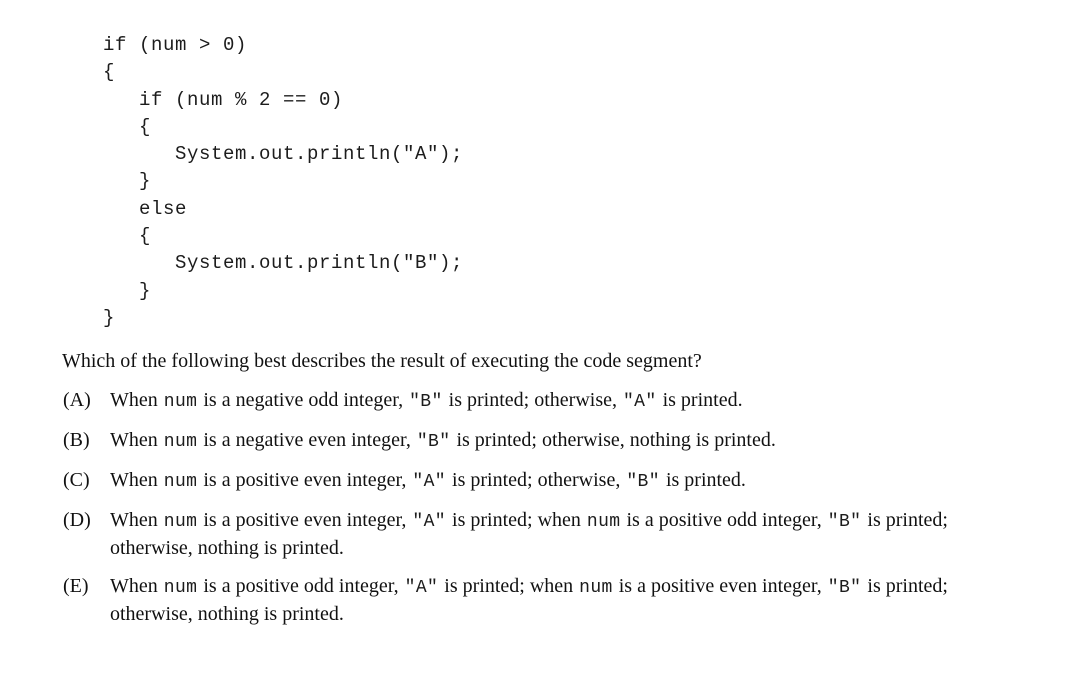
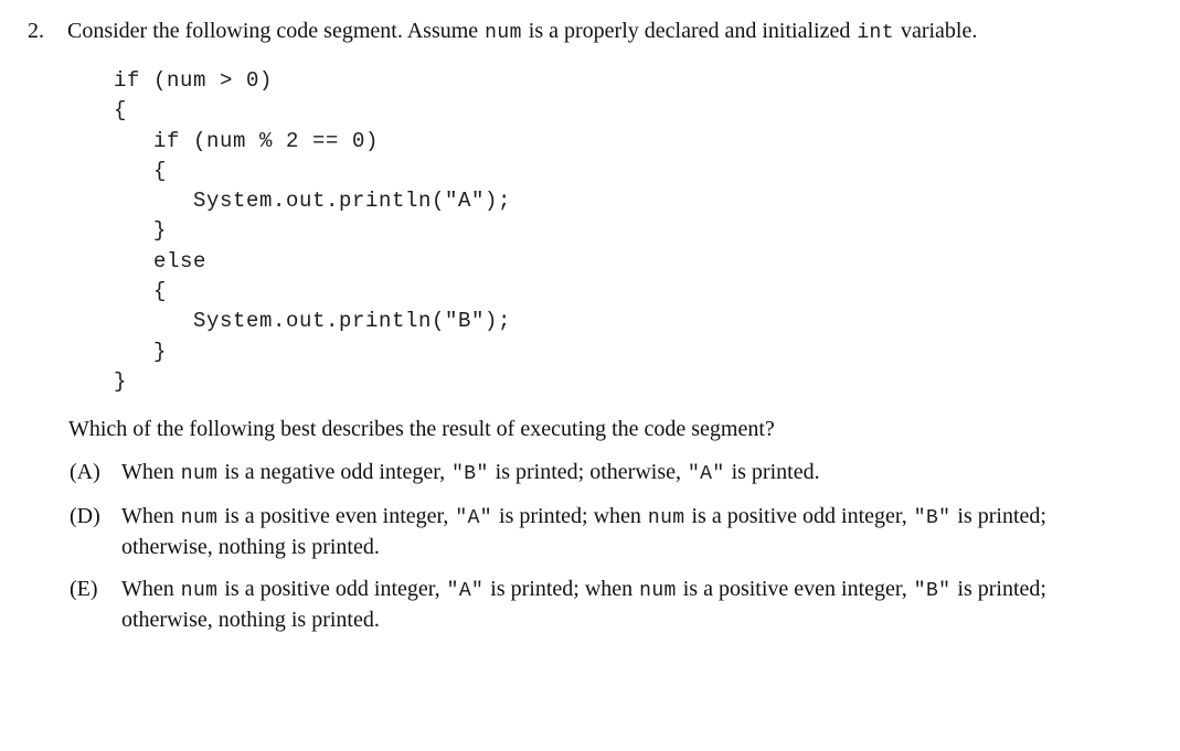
+ 2.
+ Consider the following code segment. Assume num is a properly declared and initialized int variable.
  if (num > 0)
  {
  if (num % 2 == 0)
  {
  System.out.println("A");
  }
  else
  {
  System.out.println("B");
  }
  }
  Which of the following best describes the result of executing the code segment?
  (A)
  When num is a negative odd integer, "B" is printed; otherwise, "A" is printed.
- (B)
- When num is a negative even integer, "B" is printed; otherwise, nothing is printed.
- (C)
- When num is a positive even integer, "A" is printed; otherwise, "B" is printed.
  (D)
  When num is a positive even integer, "A" is printed; when num is a positive odd integer, "B" is printed; otherwise, nothing is printed.
  (E)
  When num is a positive odd integer, "A" is printed; when num is a positive even integer, "B" is printed; otherwise, nothing is printed.
